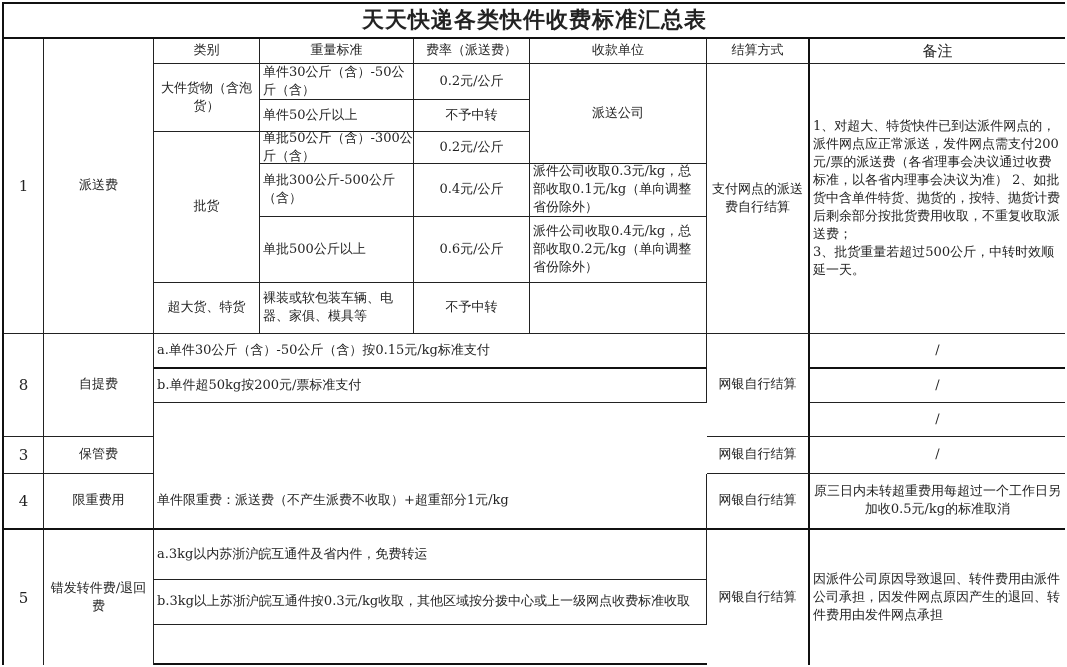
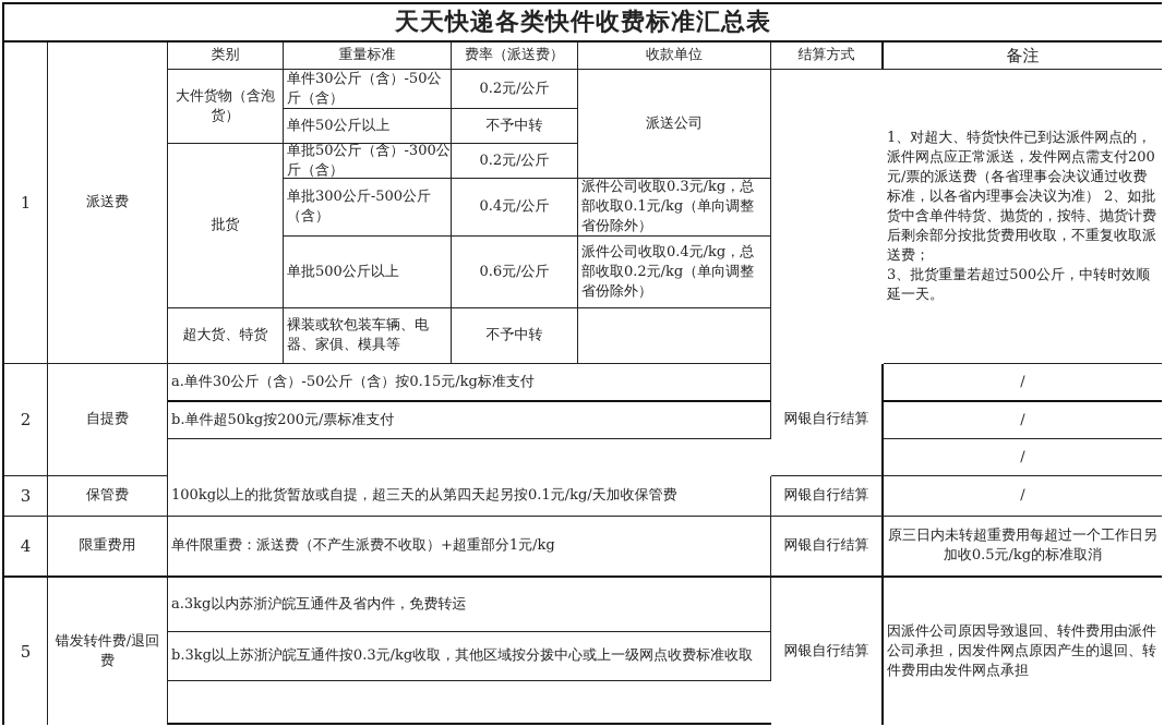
  天天快递各类快件收费标准汇总表
  1
  派送费
  类别
  重量标准
  费率（派送费）
  收款单位
  结算方式
  备注
  大件货物（含泡货）
  单件30公斤（含）-50公斤（含）
  0.2元/公斤
  单件50公斤以上
  不予中转
  派送公司
  批货
  单批50公斤（含）-300公斤（含）
  0.2元/公斤
  单批300公斤-500公斤（含）
  0.4元/公斤
  派件公司收取0.3元/kg，总部收取0.1元/kg（单向调整省份除外）
  单批500公斤以上
  0.6元/公斤
  派件公司收取0.4元/kg，总部收取0.2元/kg（单向调整省份除外）
  超大货、特货
  裸装或软包装车辆、电器、家俱、模具等
  不予中转
- 支付网点的派送费自行结算
  1、对超大、特货快件已到达派件网点的，派件网点应正常派送，发件网点需支付200元/票的派送费（各省理事会决议通过收费标准，以各省内理事会决议为准） 2、如批货中含单件特货、抛货的，按特、抛货计费后剩余部分按批货费用收取，不重复收取派送费；
  3、批货重量若超过500公斤，中转时效顺延一天。
- 8
+ 2
  自提费
  a.单件30公斤（含）-50公斤（含）按0.15元/kg标准支付
  b.单件超50kg按200元/票标准支付
  网银自行结算
  /
  /
  /
  3
  保管费
+ 100kg以上的批货暂放或自提，超三天的从第四天起另按0.1元/kg/天加收保管费
  网银自行结算
  /
  4
  限重费用
  单件限重费：派送费（不产生派费不收取）+超重部分1元/kg
  网银自行结算
  原三日内未转超重费用每超过一个工作日另加收0.5元/kg的标准取消
  5
  错发转件费/退回费
  a.3kg以内苏浙沪皖互通件及省内件，免费转运
  b.3kg以上苏浙沪皖互通件按0.3元/kg收取，其他区域按分拨中心或上一级网点收费标准收取
  网银自行结算
  因派件公司原因导致退回、转件费用由派件公司承担，因发件网点原因产生的退回、转件费用由发件网点承担
